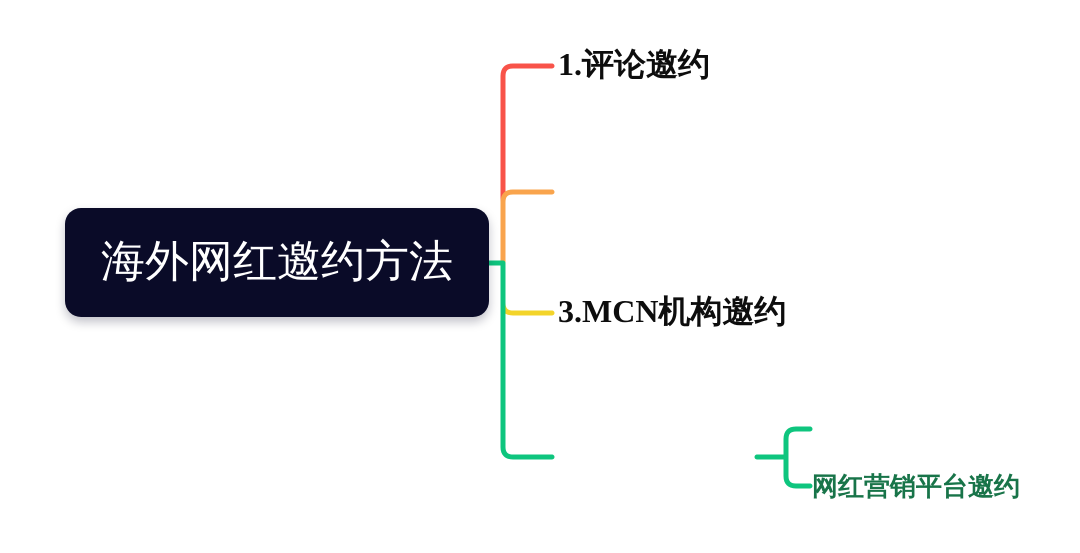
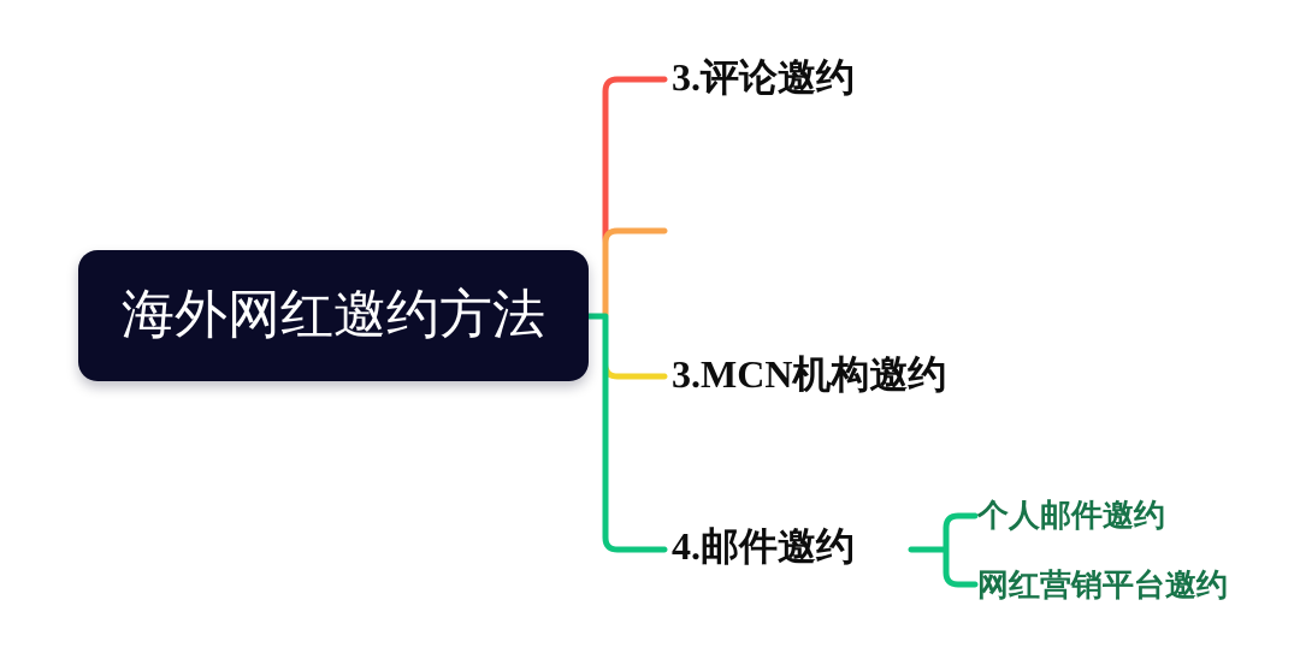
  海外网红邀约方法
- 1.评论邀约
+ 3.评论邀约
  3.MCN机构邀约
+ 4.邮件邀约
+ 个人邮件邀约
  网红营销平台邀约
